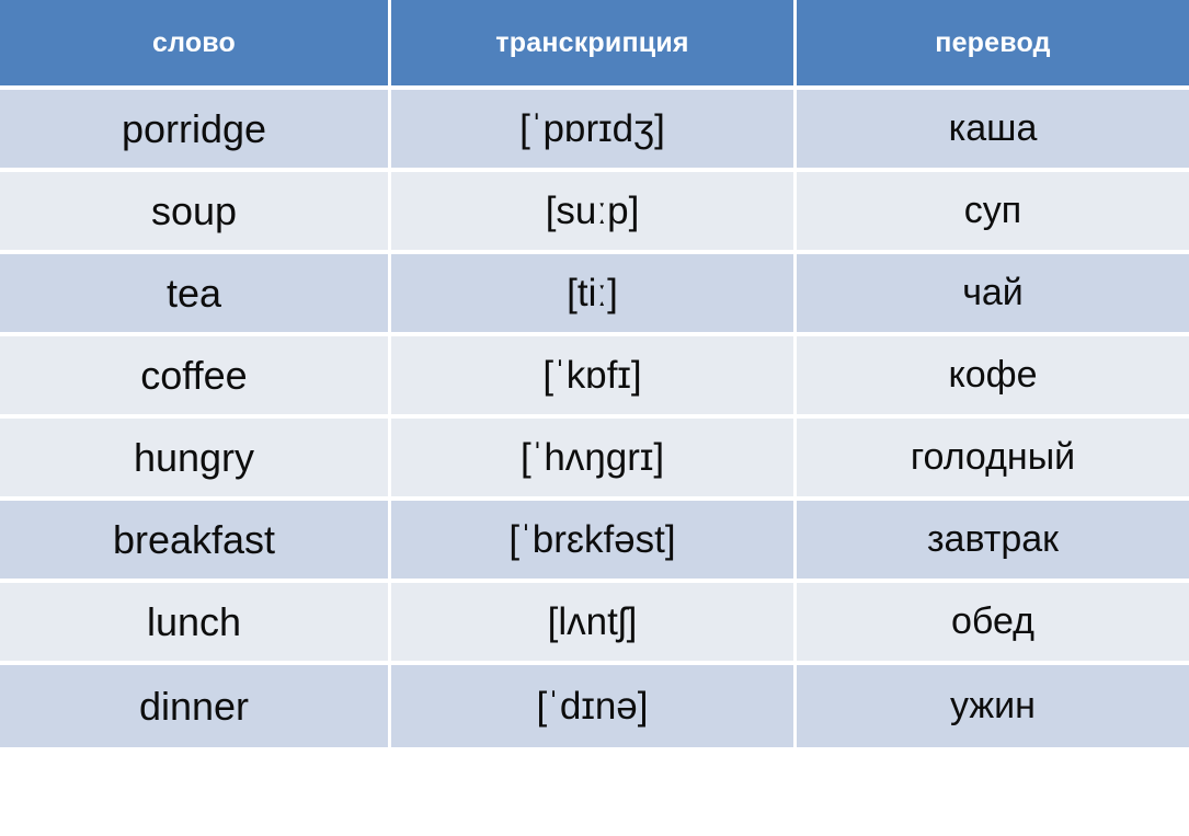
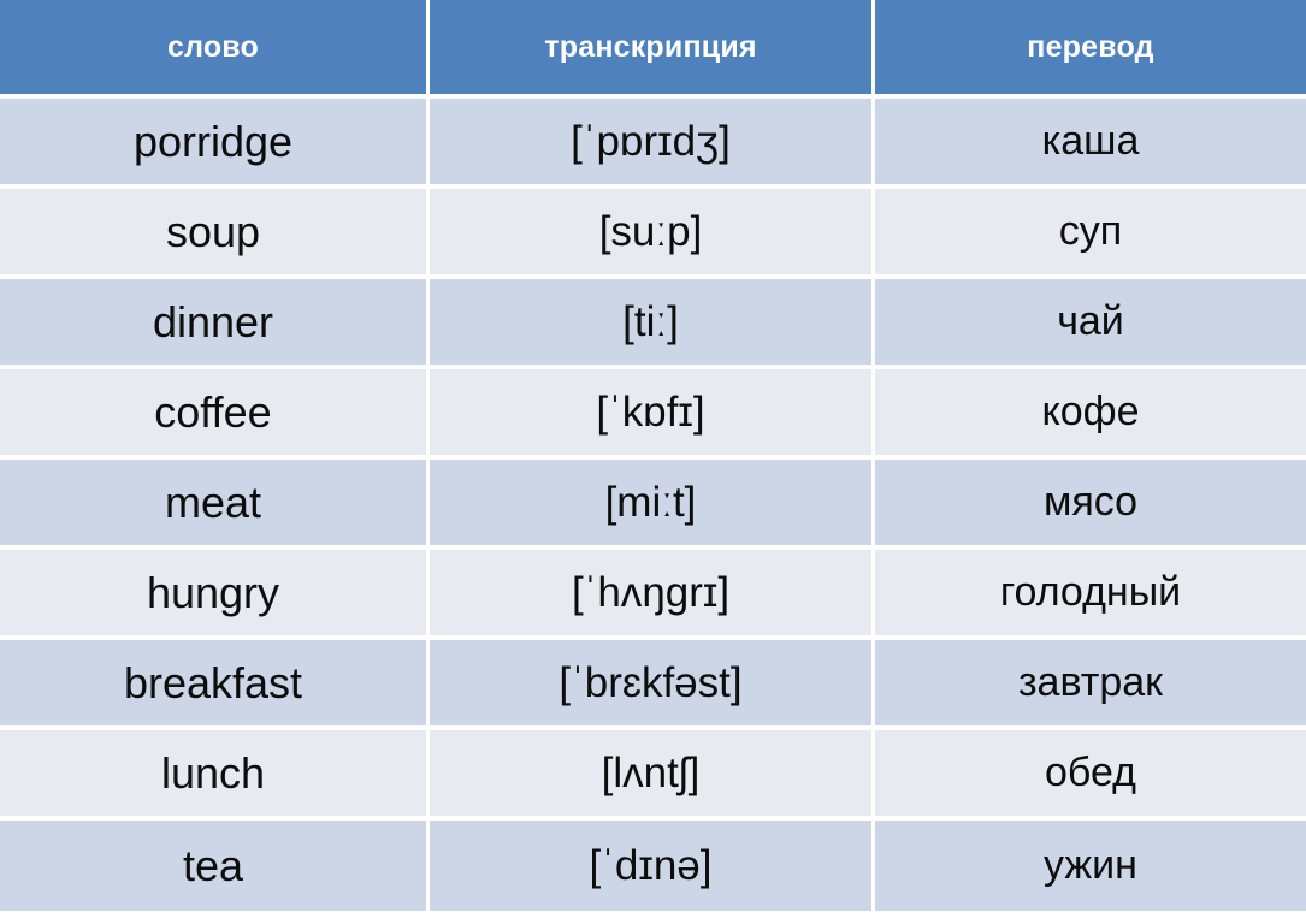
  слово	транскрипция	перевод
  porridge	[ˈpɒrɪdʒ]	каша
  soup	[suːp]	суп
- tea	[tiː]	чай
+ dinner	[tiː]	чай
  coffee	[ˈkɒfɪ]	кофе
+ meat	[miːt]	мясо
  hungry	[ˈhʌŋgrɪ]	голодный
  breakfast	[ˈbrɛkfəst]	завтрак
  lunch	[lʌntʃ]	обед
- dinner	[ˈdɪnə]	ужин
+ tea	[ˈdɪnə]	ужин
